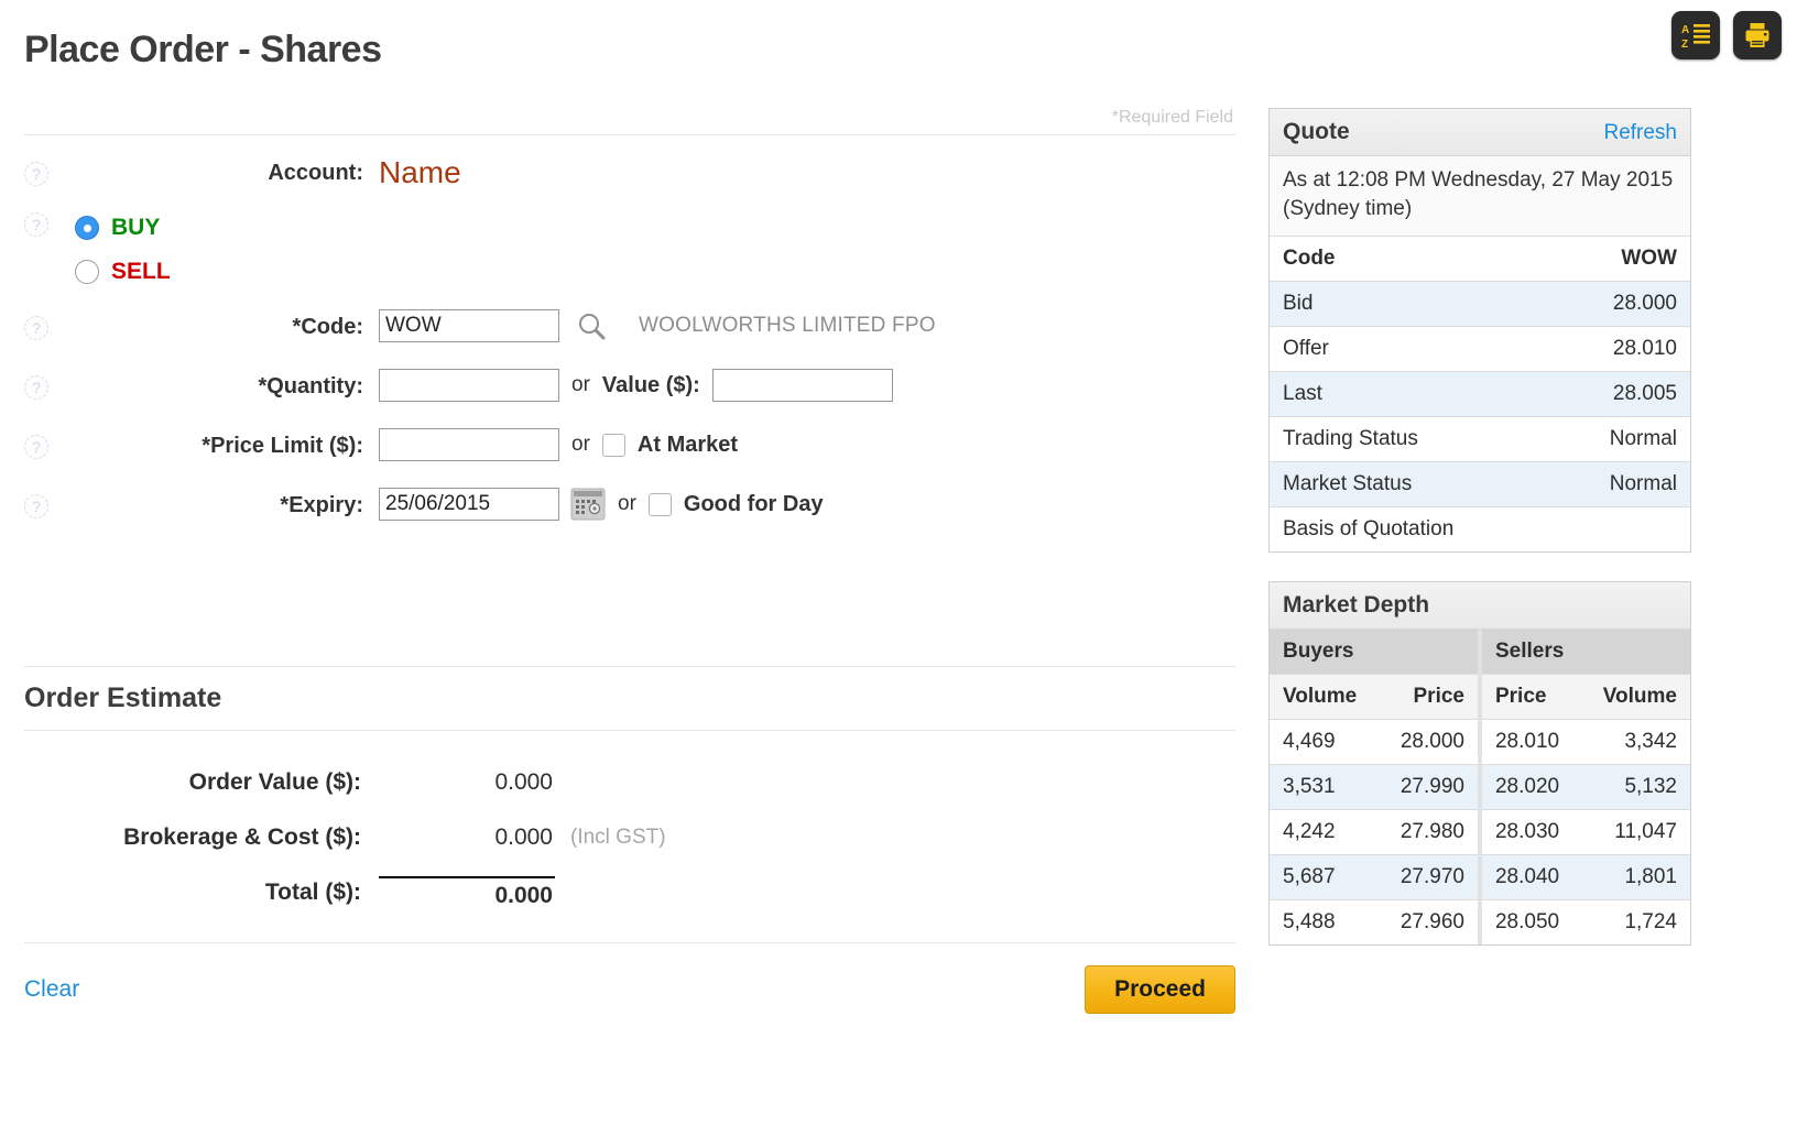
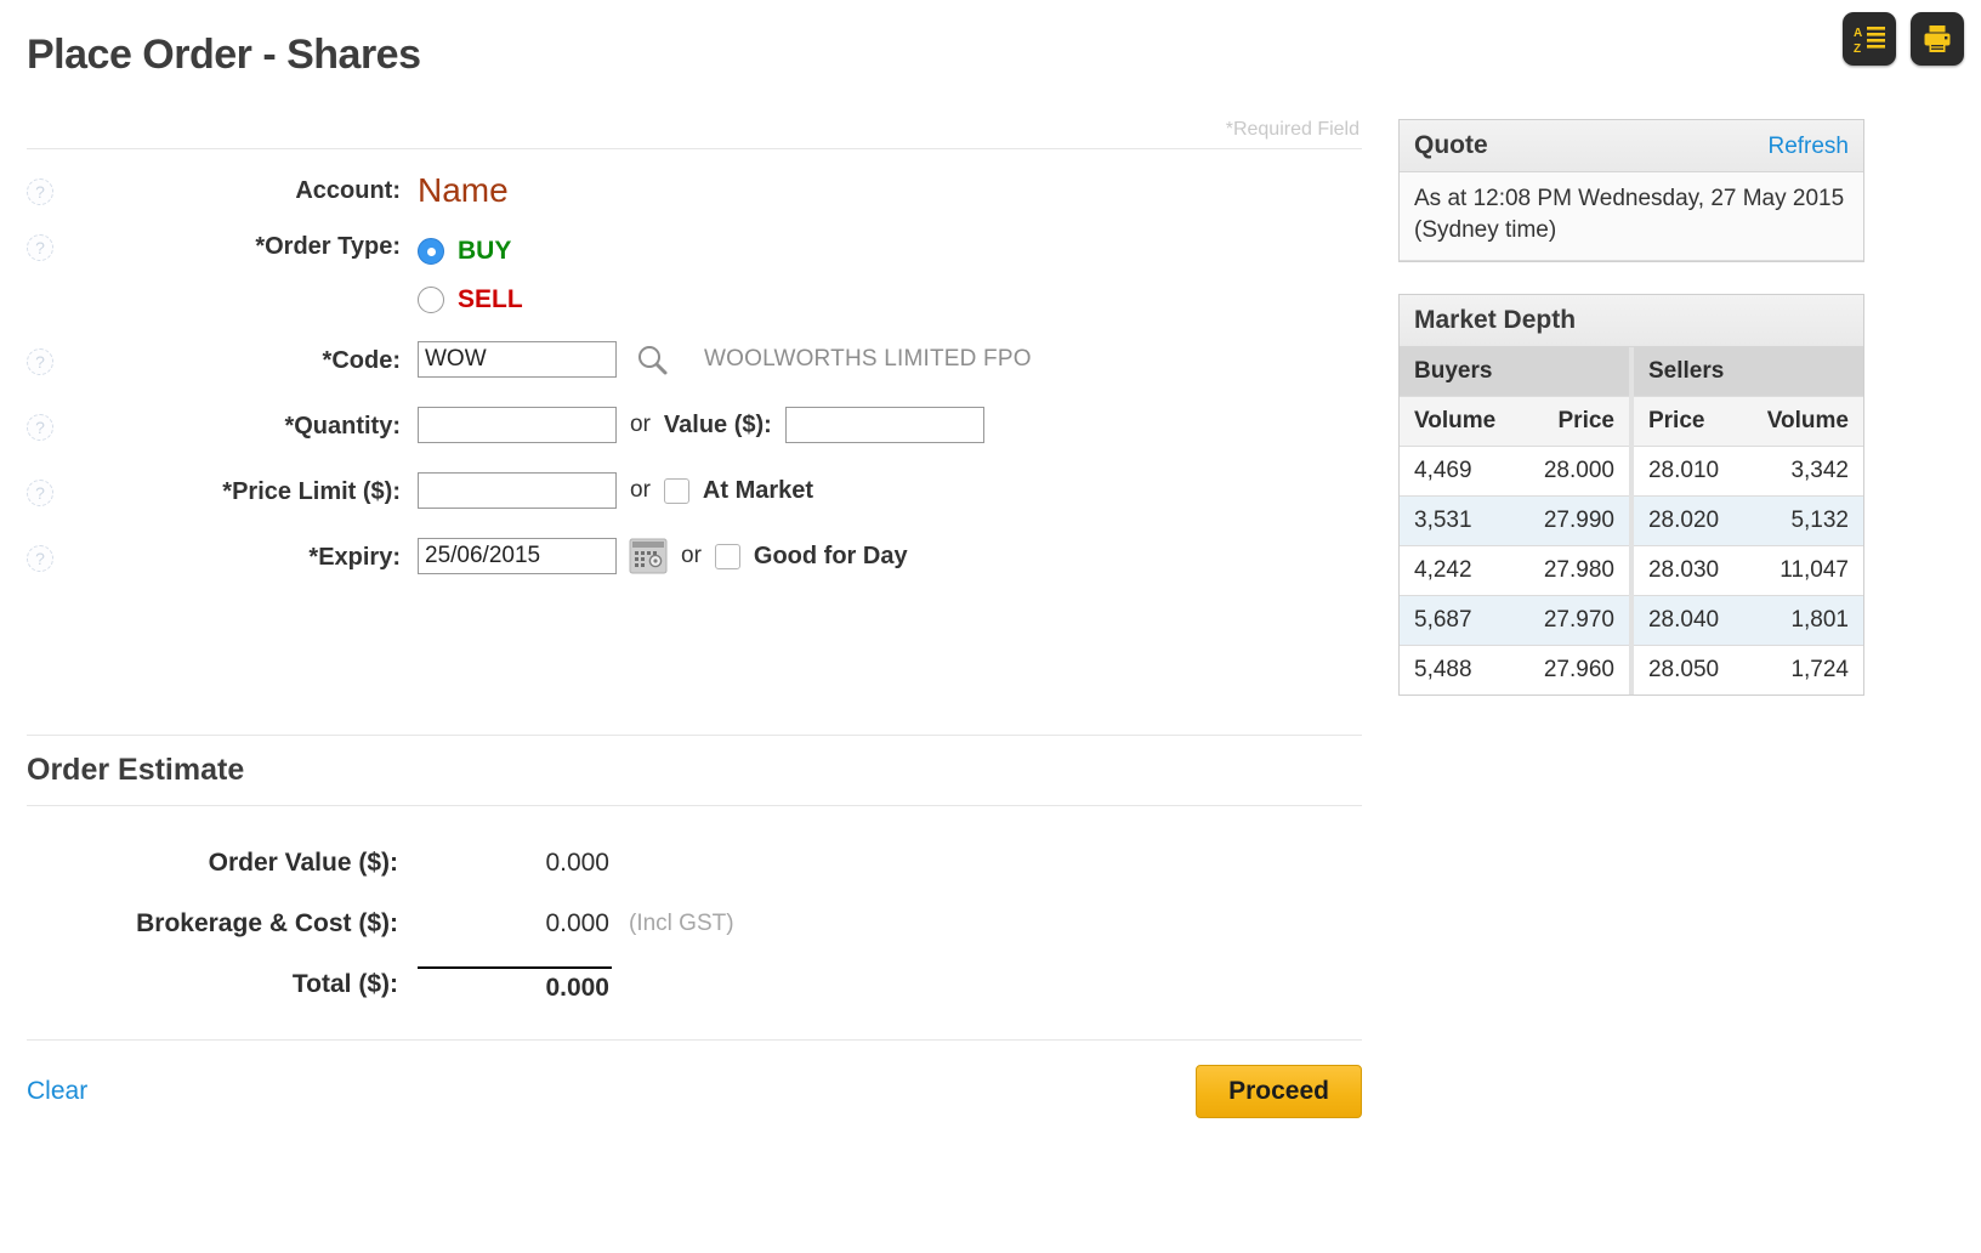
  A
  Z
  Place Order - Shares
  *Required Field
  ?
  Account:
  Name
  ?
+ *Order Type:
  BUY
  SELL
  ?
  *Code:
  WOW
  WOOLWORTHS LIMITED FPO
  ?
  *Quantity:
  or
  Value ($):
  ?
  *Price Limit ($):
  or
  At Market
  ?
  *Expiry:
  25/06/2015
  or
  Good for Day
  Order Estimate
  Order Value ($):
  0.000
  Brokerage & Cost ($):
  0.000
  (Incl GST)
  Total ($):
  0.000
  Clear
  Proceed
  Quote
  Refresh
  As at 12:08 PM Wednesday, 27 May 2015 (Sydney time)
- Code	WOW
- Bid	28.000
- Offer	28.010
- Last	28.005
- Trading Status	Normal
- Market Status	Normal
- Basis of Quotation
  Market Depth
  Buyers	Sellers
  Volume	Price	Price	Volume
  4,469	28.000	28.010	3,342
  3,531	27.990	28.020	5,132
  4,242	27.980	28.030	11,047
  5,687	27.970	28.040	1,801
  5,488	27.960	28.050	1,724
